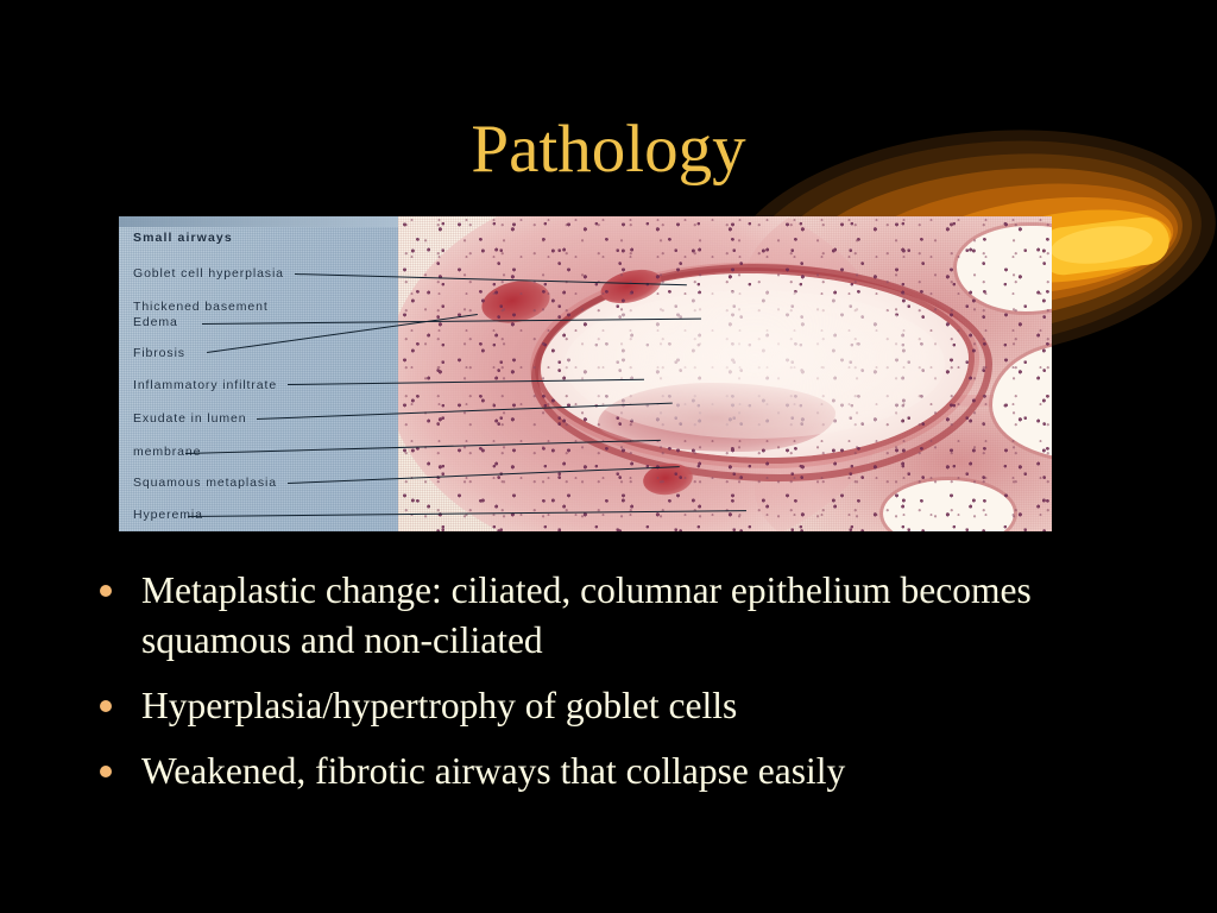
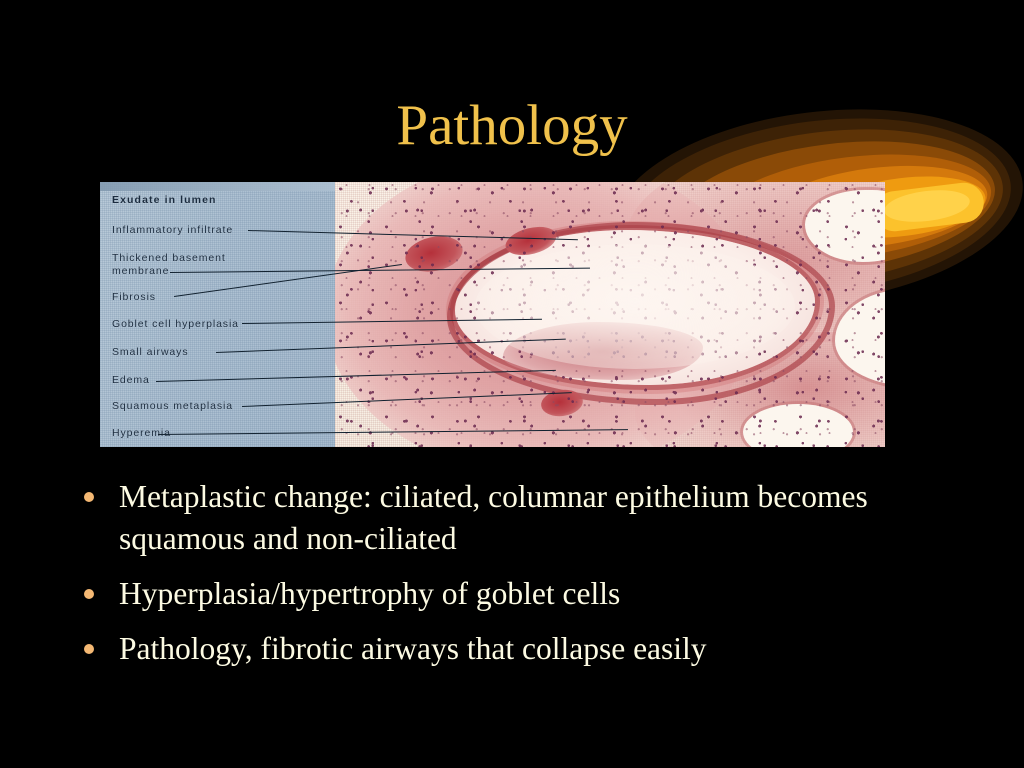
  Pathology
- Small airways
+ Exudate in lumen
- Goblet cell hyperplasia
+ Inflammatory infiltrate
  Thickened basement
- Edema
+ membrane
  Fibrosis
- Inflammatory infiltrate
+ Goblet cell hyperplasia
- Exudate in lumen
+ Small airways
- membrane
+ Edema
  Squamous metaplasia
  Hyperemia
  Metaplastic change: ciliated, columnar epithelium becomes squamous and non-ciliated
  Hyperplasia/hypertrophy of goblet cells
- Weakened, fibrotic airways that collapse easily
+ Pathology, fibrotic airways that collapse easily
